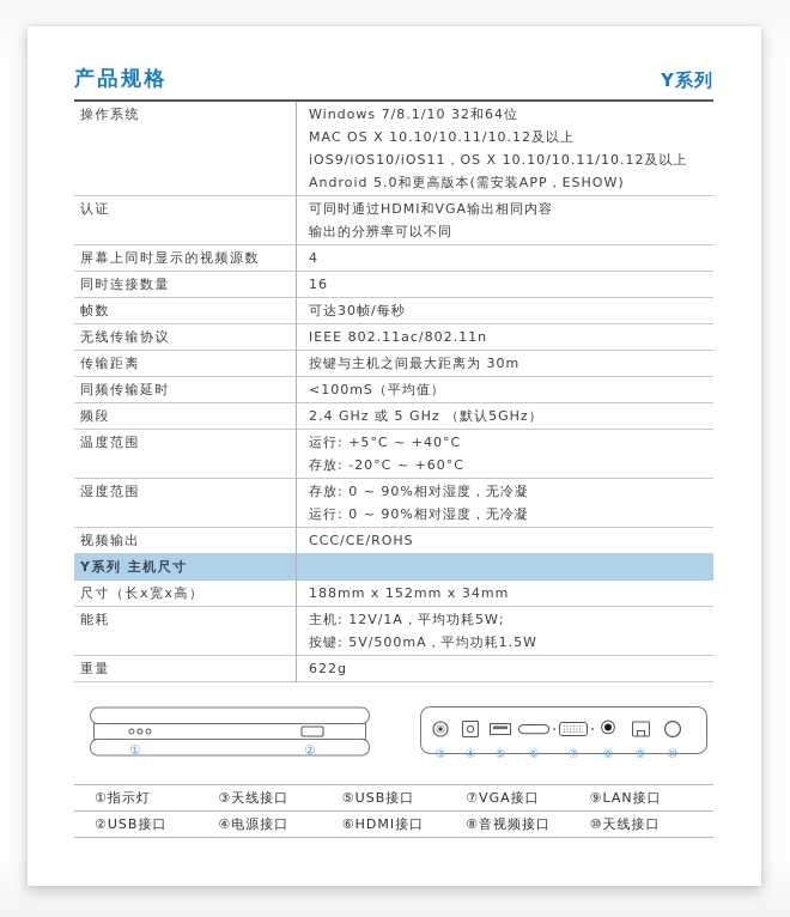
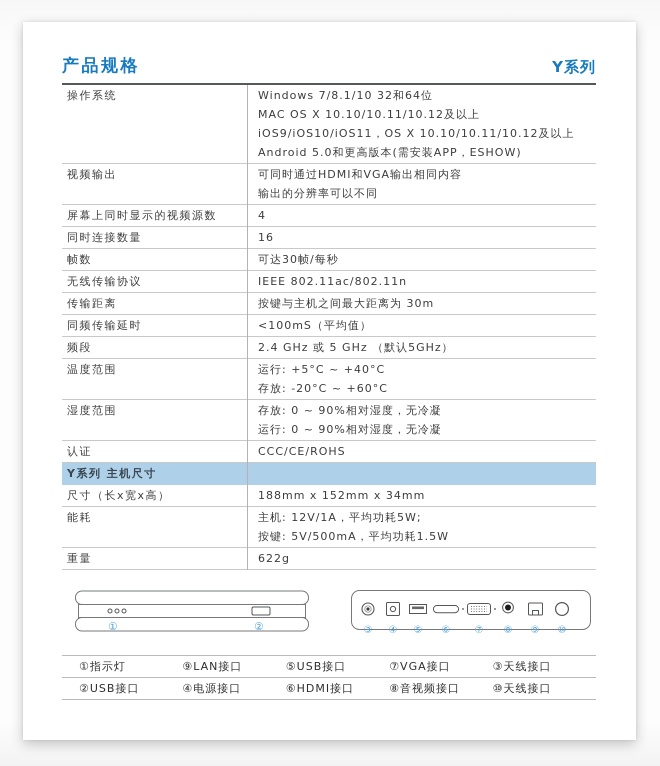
  产品规格
  Y系列
  操作系统
  Windows 7/8.1/10 32和64位
  MAC OS X 10.10/10.11/10.12及以上
  iOS9/iOS10/iOS11，OS X 10.10/10.11/10.12及以上
  Android 5.0和更高版本(需安装APP，ESHOW)
- 认证
+ 视频输出
  可同时通过HDMI和VGA输出相同内容
  输出的分辨率可以不同
  屏幕上同时显示的视频源数
  4
  同时连接数量
  16
  帧数
  可达30帧/每秒
  无线传输协议
  IEEE 802.11ac/802.11n
  传输距离
  按键与主机之间最大距离为 30m
  同频传输延时
  <100mS（平均值）
  频段
  2.4 GHz 或 5 GHz （默认5GHz）
  温度范围
  运行: +5°C ~ +40°C
  存放: -20°C ~ +60°C
  湿度范围
  存放: 0 ~ 90%相对湿度，无冷凝
  运行: 0 ~ 90%相对湿度，无冷凝
- 视频输出
+ 认证
  CCC/CE/ROHS
  Y系列 主机尺寸
  尺寸（长x宽x高）
  188mm x 152mm x 34mm
  能耗
  主机: 12V/1A，平均功耗5W;
  按键: 5V/500mA，平均功耗1.5W
  重量
  622g
  ①
  ②
  ③
  ④
  ⑤
  ⑥
  ⑦
  ⑧
  ⑨
  ⑩
  ①指示灯
- ③天线接口
+ ⑨LAN接口
  ⑤USB接口
  ⑦VGA接口
- ⑨LAN接口
+ ③天线接口
  ②USB接口
  ④电源接口
  ⑥HDMI接口
  ⑧音视频接口
  ⑩天线接口
